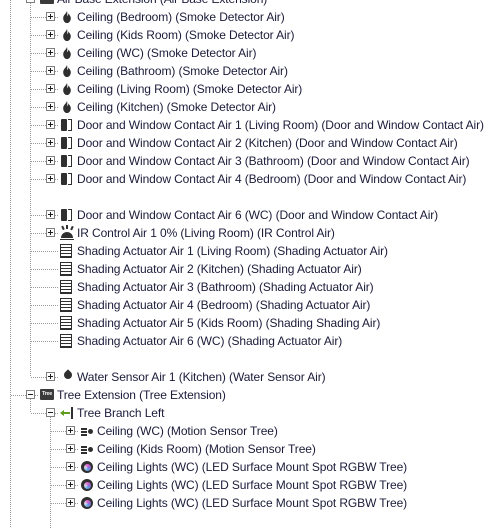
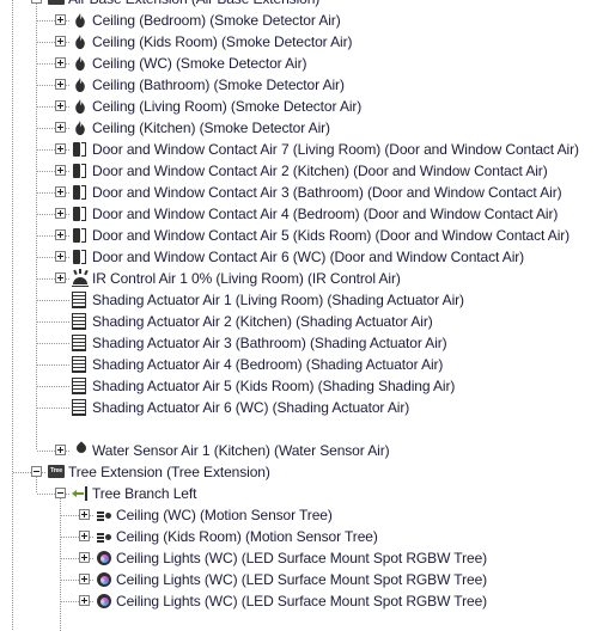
  Ceiling (Bedroom) (Smoke Detector Air)
  Ceiling (Kids Room) (Smoke Detector Air)
  Ceiling (WC) (Smoke Detector Air)
  Ceiling (Bathroom) (Smoke Detector Air)
  Ceiling (Living Room) (Smoke Detector Air)
  Ceiling (Kitchen) (Smoke Detector Air)
- Door and Window Contact Air 1 (Living Room) (Door and Window Contact Air)
+ Door and Window Contact Air 7 (Living Room) (Door and Window Contact Air)
  Door and Window Contact Air 2 (Kitchen) (Door and Window Contact Air)
  Door and Window Contact Air 3 (Bathroom) (Door and Window Contact Air)
  Door and Window Contact Air 4 (Bedroom) (Door and Window Contact Air)
+ Door and Window Contact Air 5 (Kids Room) (Door and Window Contact Air)
  Door and Window Contact Air 6 (WC) (Door and Window Contact Air)
  IR Control Air 1 0% (Living Room) (IR Control Air)
  Shading Actuator Air 1 (Living Room) (Shading Actuator Air)
  Shading Actuator Air 2 (Kitchen) (Shading Actuator Air)
  Shading Actuator Air 3 (Bathroom) (Shading Actuator Air)
  Shading Actuator Air 4 (Bedroom) (Shading Actuator Air)
  Shading Actuator Air 5 (Kids Room) (Shading Shading Air)
  Shading Actuator Air 6 (WC) (Shading Actuator Air)
  Water Sensor Air 1 (Kitchen) (Water Sensor Air)
  Tree Extension (Tree Extension)
  Tree Branch Left
  Ceiling (WC) (Motion Sensor Tree)
  Ceiling (Kids Room) (Motion Sensor Tree)
  Ceiling Lights (WC) (LED Surface Mount Spot RGBW Tree)
  Ceiling Lights (WC) (LED Surface Mount Spot RGBW Tree)
  Ceiling Lights (WC) (LED Surface Mount Spot RGBW Tree)
